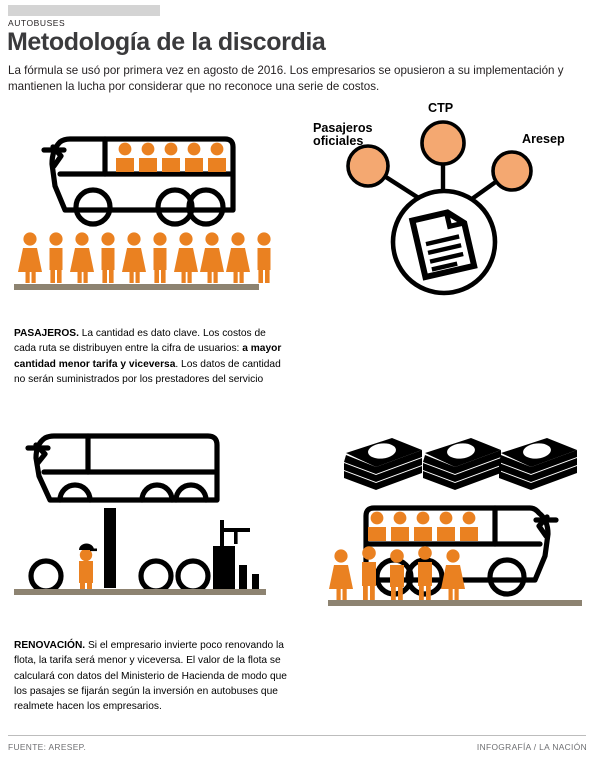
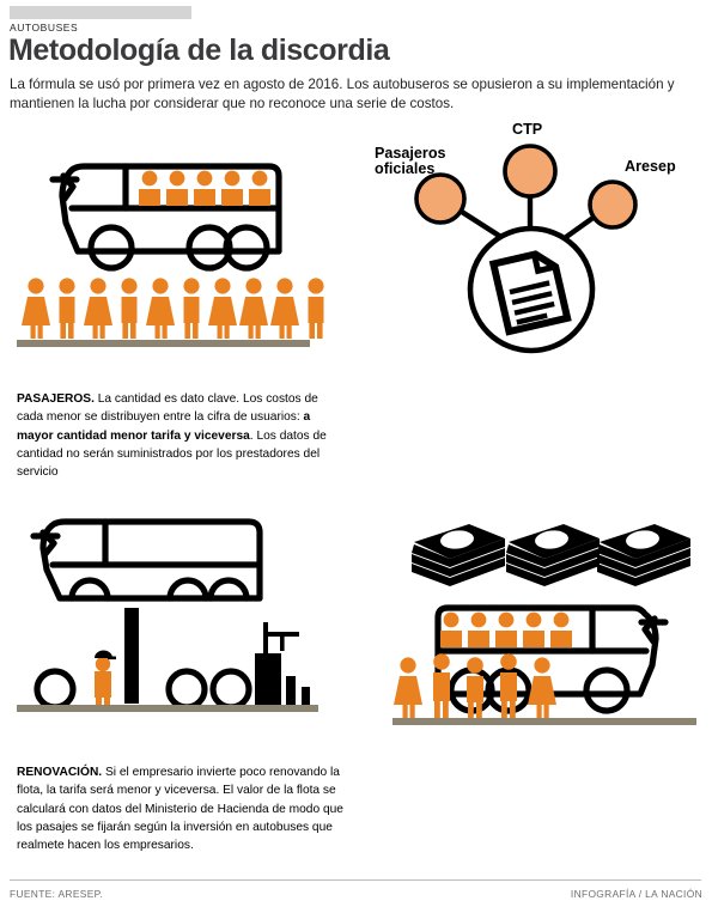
  AUTOBUSES
  Metodología de la discordia
- La fórmula se usó por primera vez en agosto de 2016. Los empresarios se opusieron a su implementación y mantienen la lucha por considerar que no reconoce una serie de costos.
+ La fórmula se usó por primera vez en agosto de 2016. Los autobuseros se opusieron a su implementación y mantienen la lucha por considerar que no reconoce una serie de costos.
- PASAJEROS. La cantidad es dato clave. Los costos de cada ruta se distribuyen entre la cifra de usuarios: a mayor cantidad menor tarifa y viceversa. Los datos de cantidad no serán suministrados por los prestadores del servicio
+ PASAJEROS. La cantidad es dato clave. Los costos de cada menor se distribuyen entre la cifra de usuarios: a mayor cantidad menor tarifa y viceversa. Los datos de cantidad no serán suministrados por los prestadores del servicio
  Pasajeros
  oficiales
  CTP
  Aresep
  RENOVACIÓN. Si el empresario invierte poco renovando la flota, la tarifa será menor y viceversa. El valor de la flota se calculará con datos del Ministerio de Hacienda de modo que los pasajes se fijarán según la inversión en autobuses que realmete hacen los empresarios.
  FUENTE: ARESEP.
  INFOGRAFÍA / LA NACIÓN
